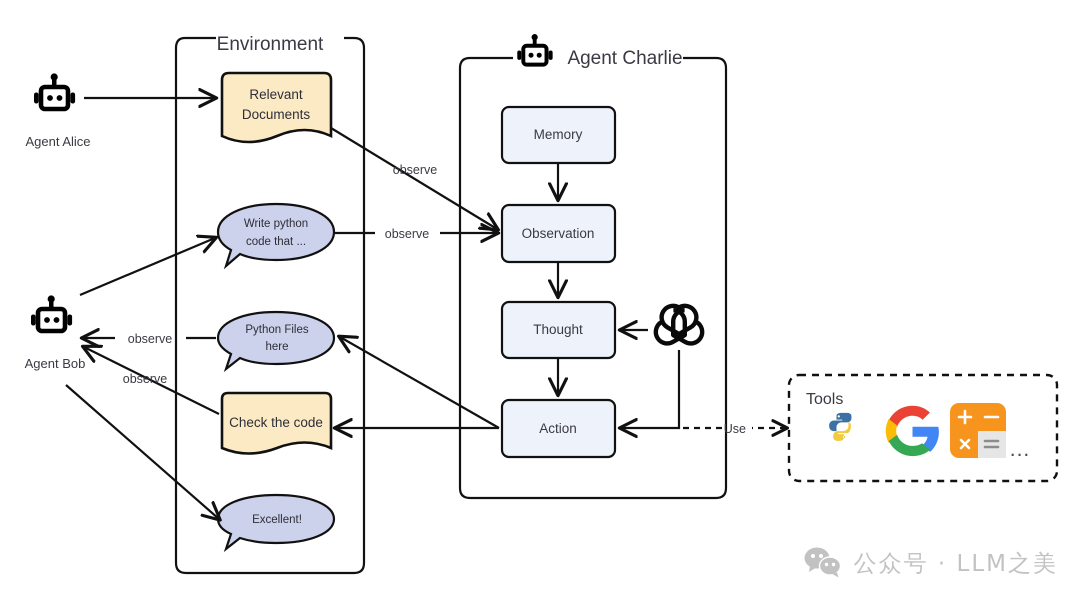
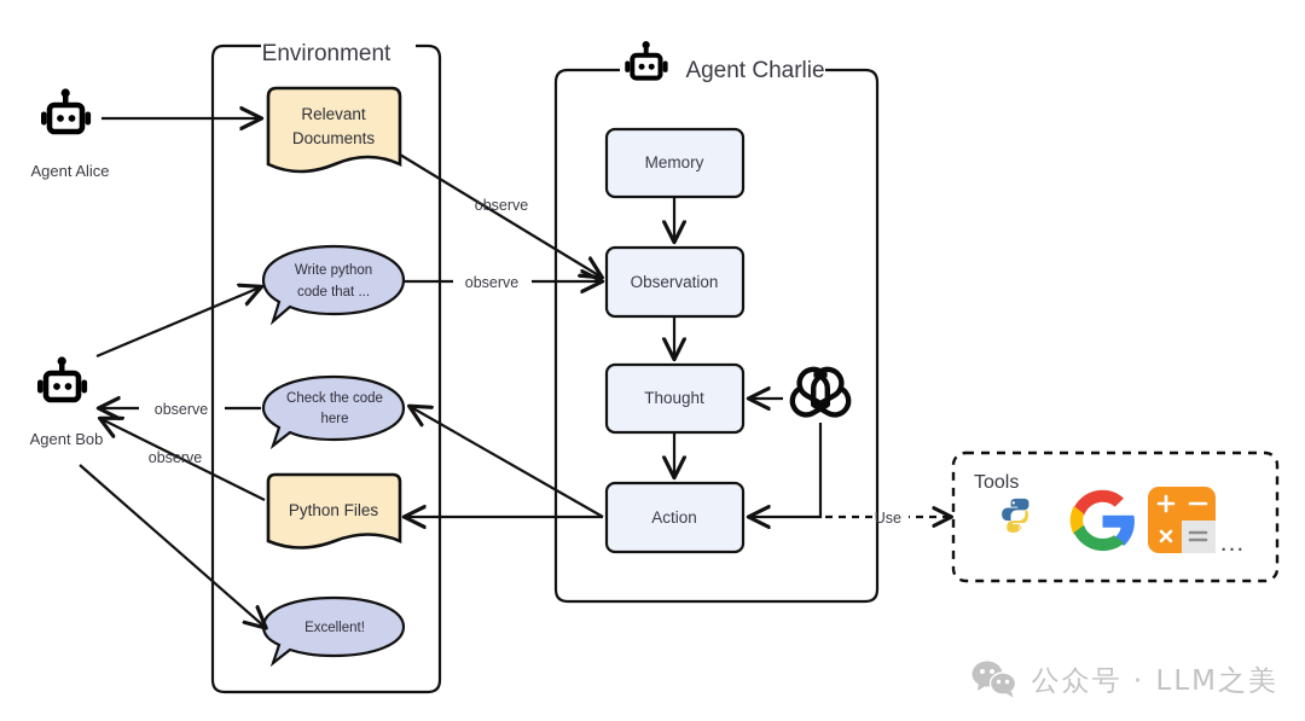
  Environment
  Agent Charlie
  Agent Alice
  Agent Bob
  Relevant
  Documents
  Write python
  code that ...
- Python Files
+ Check the code
  here
- Check the code
+ Python Files
  Excellent!
  Memory
  Observation
  Thought
  Action
  observe
  observe
  observe
  observe
  Tools
  Use
  ...
  公众号 · LLM之美
